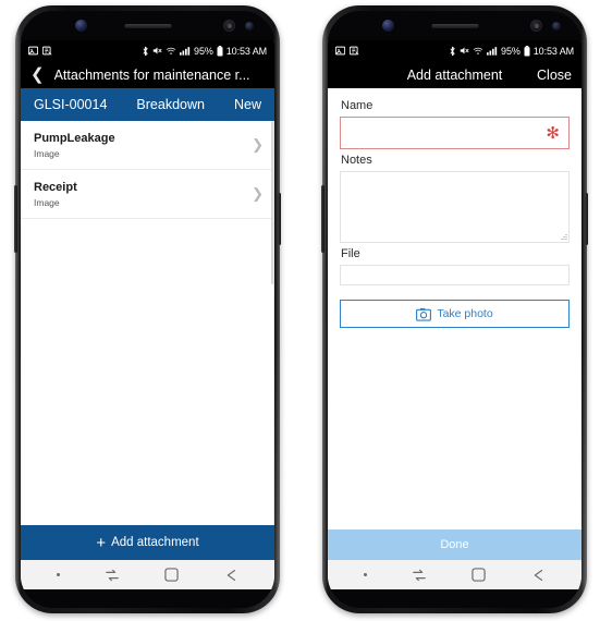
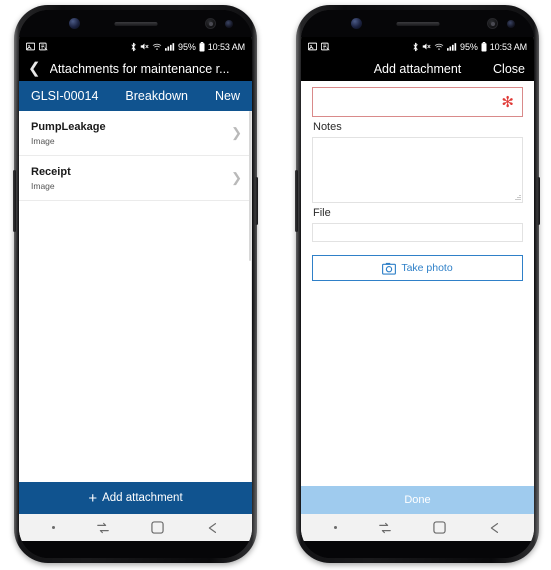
  95%
  10:53 AM
  ❮
  Attachments for maintenance r...
  GLSI-00014
  Breakdown
  New
  PumpLeakage
  Image
  ❯
  Receipt
  Image
  ❯
  +
  Add attachment
  95%
  10:53 AM
  Add attachment
  Close
- Name
  ✻
  Notes
  File
  Take photo
  Done
